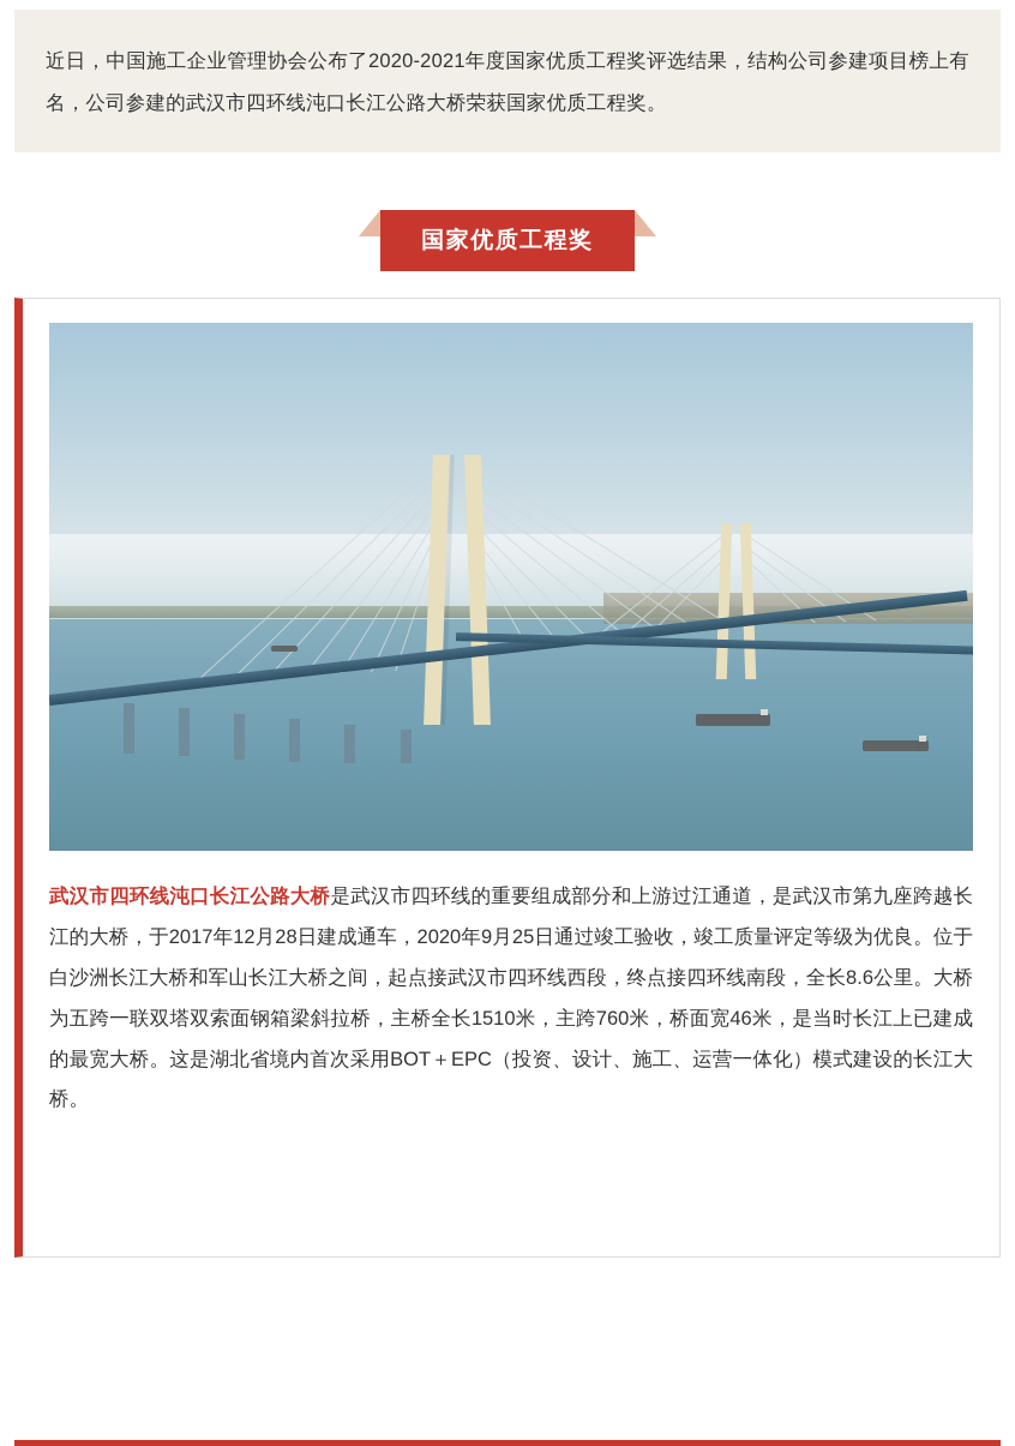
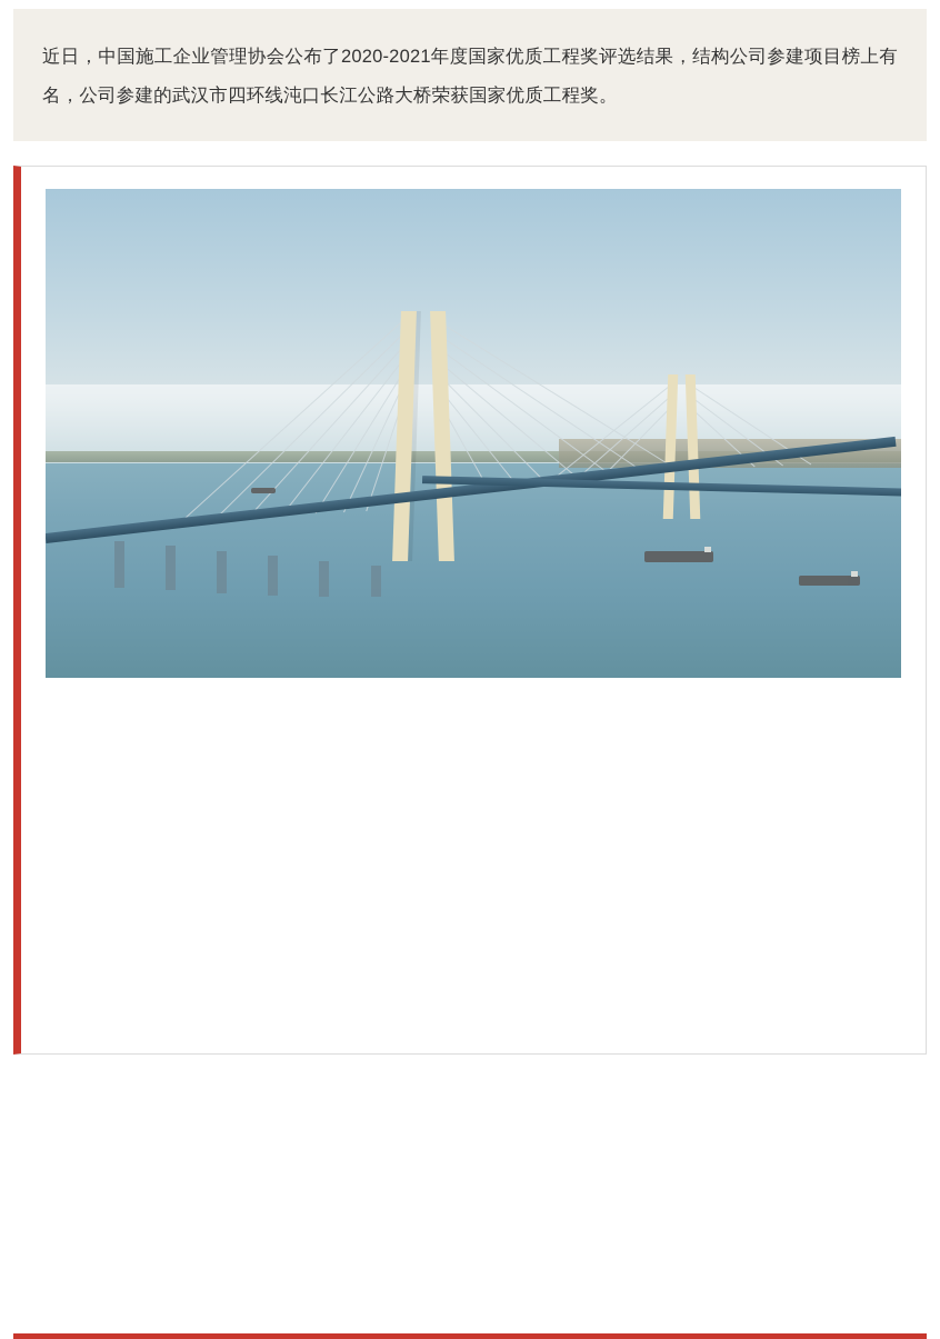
  近日，中国施工企业管理协会公布了2020-2021年度国家优质工程奖评选结果，结构公司参建项目榜上有名，公司参建的武汉市四环线沌口长江公路大桥荣获国家优质工程奖。
- 国家优质工程奖
- 武汉市四环线沌口长江公路大桥是武汉市四环线的重要组成部分和上游过江通道，是武汉市第九座跨越长江的大桥，于2017年12月28日建成通车，2020年9月25日通过竣工验收，竣工质量评定等级为优良。位于白沙洲长江大桥和军山长江大桥之间，起点接武汉市四环线西段，终点接四环线南段，全长8.6公里。大桥为五跨一联双塔双索面钢箱梁斜拉桥，主桥全长1510米，主跨760米，桥面宽46米，是当时长江上已建成的最宽大桥。这是湖北省境内首次采用BOT＋EPC（投资、设计、施工、运营一体化）模式建设的长江大桥。
